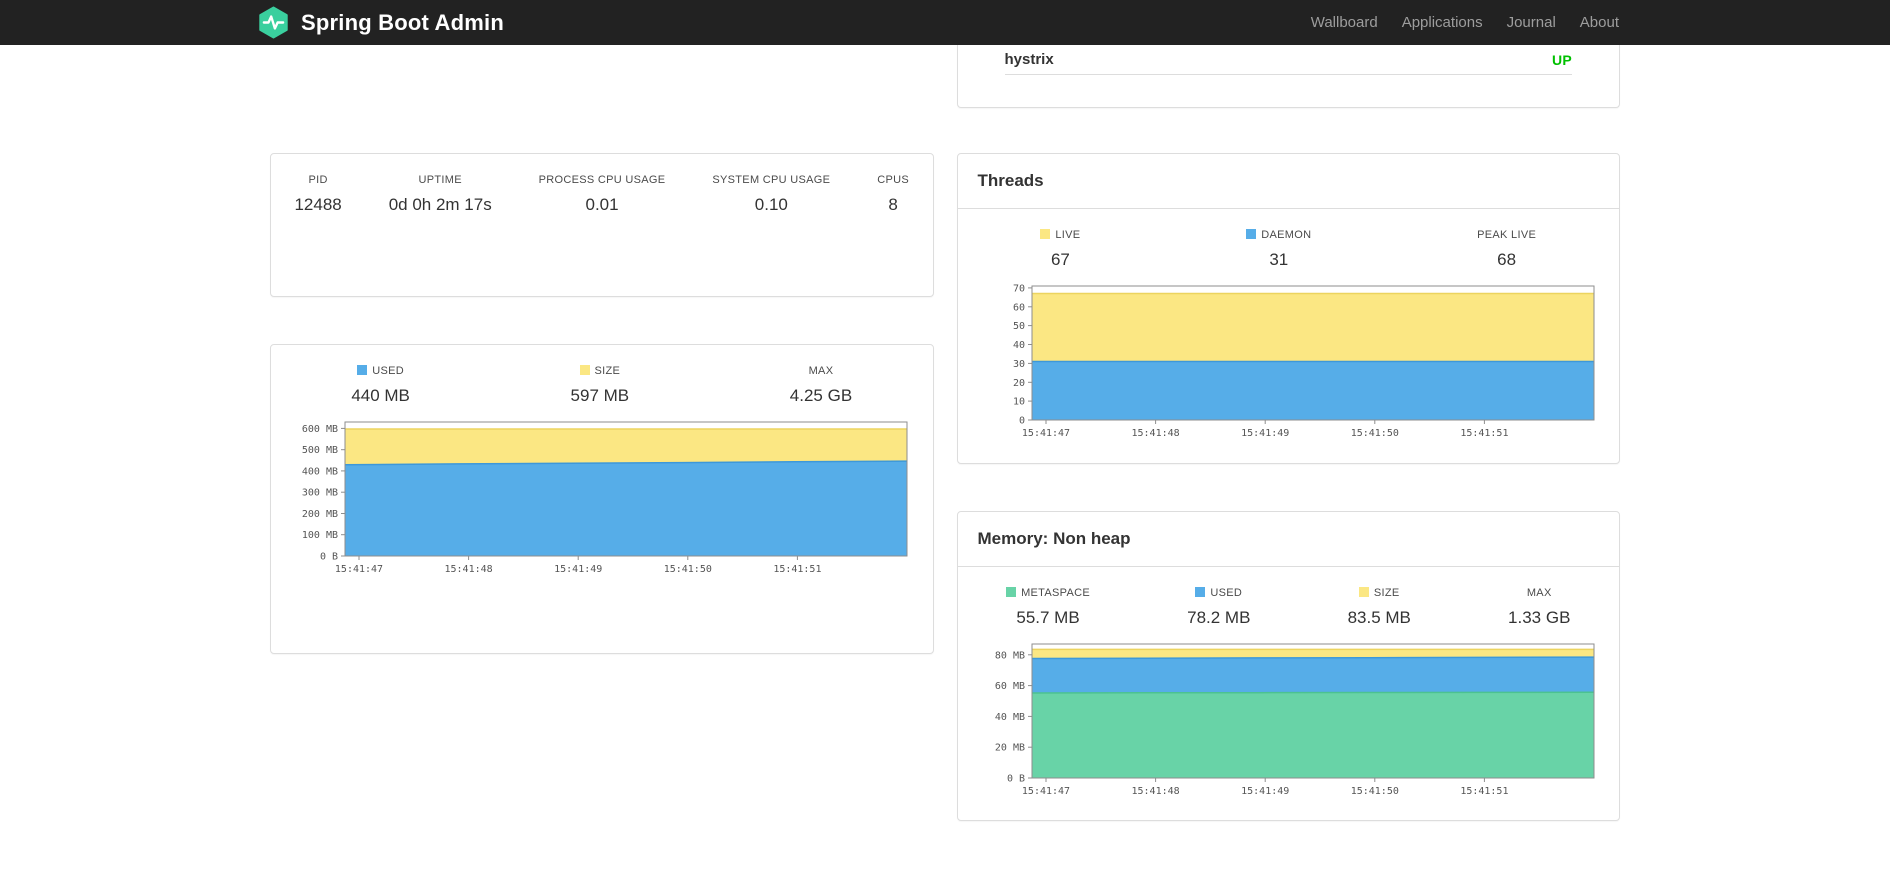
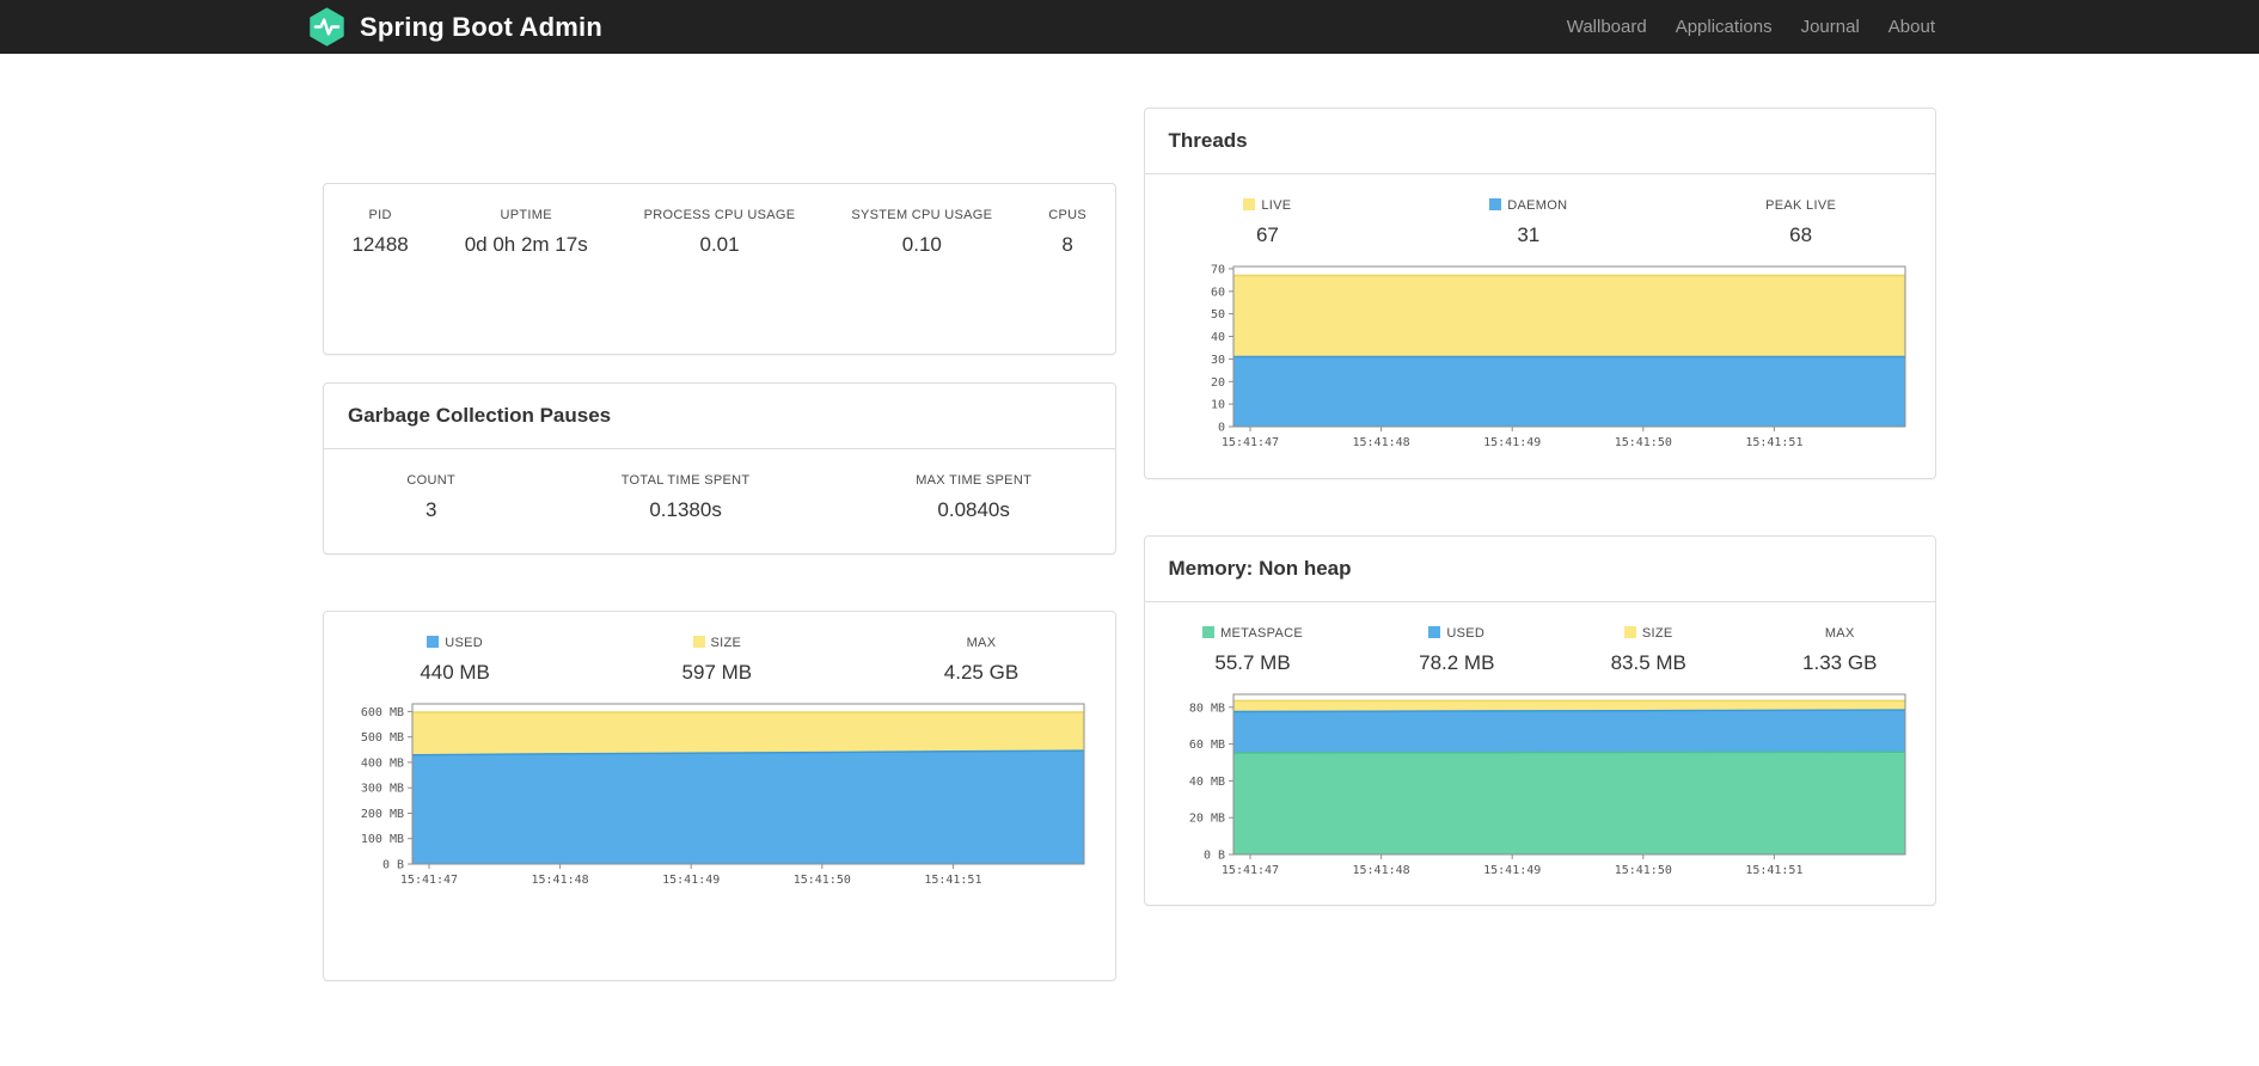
  Spring Boot Admin
  Wallboard
  Applications
  Journal
  About
  PID
  12488
  UPTIME
  0d 0h 2m 17s
  PROCESS CPU USAGE
  0.01
  SYSTEM CPU USAGE
  0.10
  CPUS
  8
+ Garbage Collection Pauses
+ COUNT
+ 3
+ TOTAL TIME SPENT
+ 0.1380s
+ MAX TIME SPENT
+ 0.0840s
  USED
  440 MB
  SIZE
  597 MB
  MAX
  4.25 GB
  0 B
  100 MB
  200 MB
  300 MB
  400 MB
  500 MB
  600 MB
  15:41:47
  15:41:48
  15:41:49
  15:41:50
  15:41:51
- hystrix
- UP
  Threads
  LIVE
  67
  DAEMON
  31
  PEAK LIVE
  68
  0
  10
  20
  30
  40
  50
  60
  70
  15:41:47
  15:41:48
  15:41:49
  15:41:50
  15:41:51
  Memory: Non heap
  METASPACE
  55.7 MB
  USED
  78.2 MB
  SIZE
  83.5 MB
  MAX
  1.33 GB
  0 B
  20 MB
  40 MB
  60 MB
  80 MB
  15:41:47
  15:41:48
  15:41:49
  15:41:50
  15:41:51
